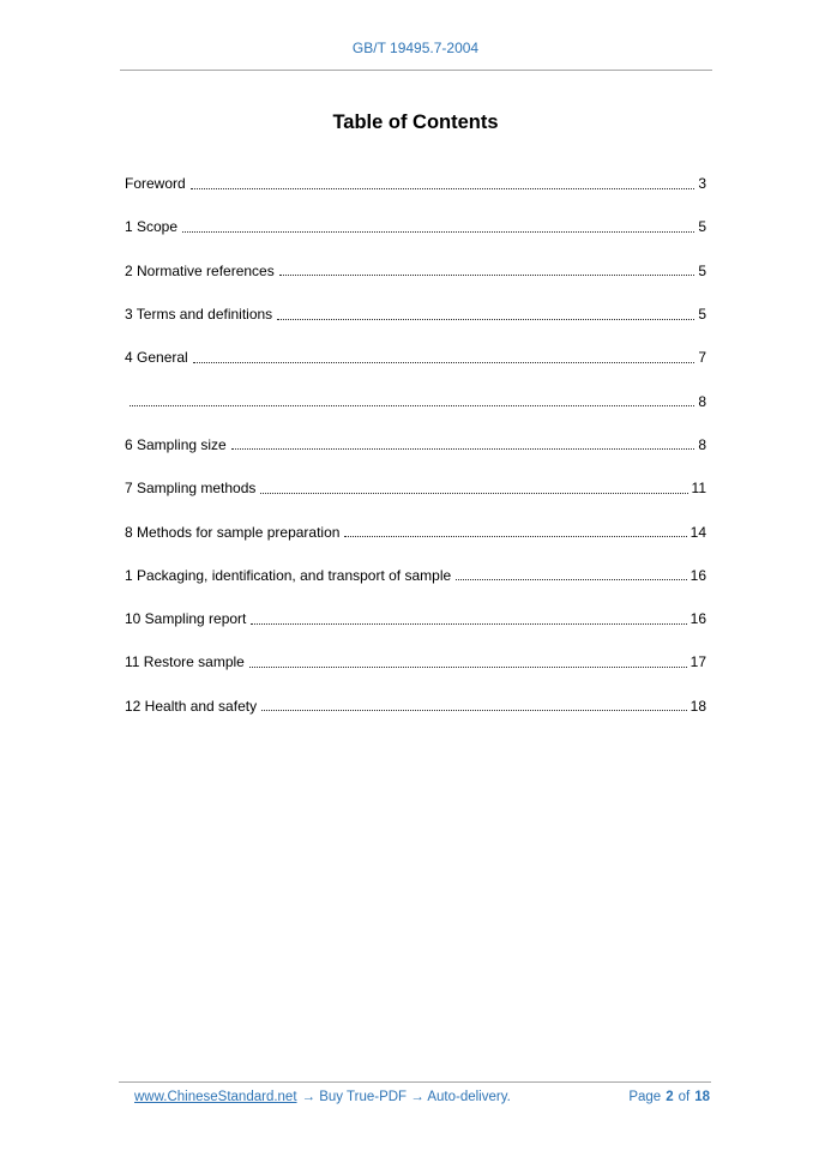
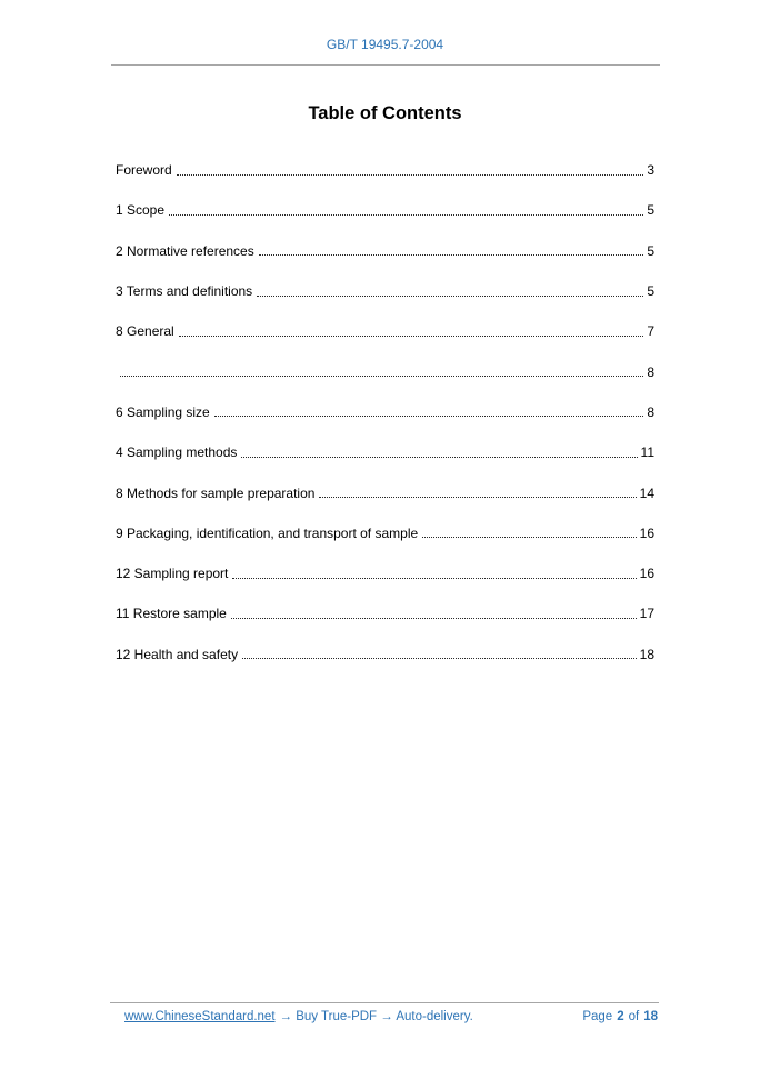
  GB/T 19495.7-2004
  Table of Contents
  Foreword
  3
  1 Scope
  5
  2 Normative references
  5
  3 Terms and definitions
  5
- 4 General
+ 8 General
  7
  8
  6 Sampling size
  8
- 7 Sampling methods
+ 4 Sampling methods
  11
  8 Methods for sample preparation
  14
- 1 Packaging, identification, and transport of sample
+ 9 Packaging, identification, and transport of sample
  16
- 10 Sampling report
+ 12 Sampling report
  16
  11 Restore sample
  17
  12 Health and safety
  18
  www.ChineseStandard.net → Buy True-PDF → Auto-delivery.
  Page 2 of 18
